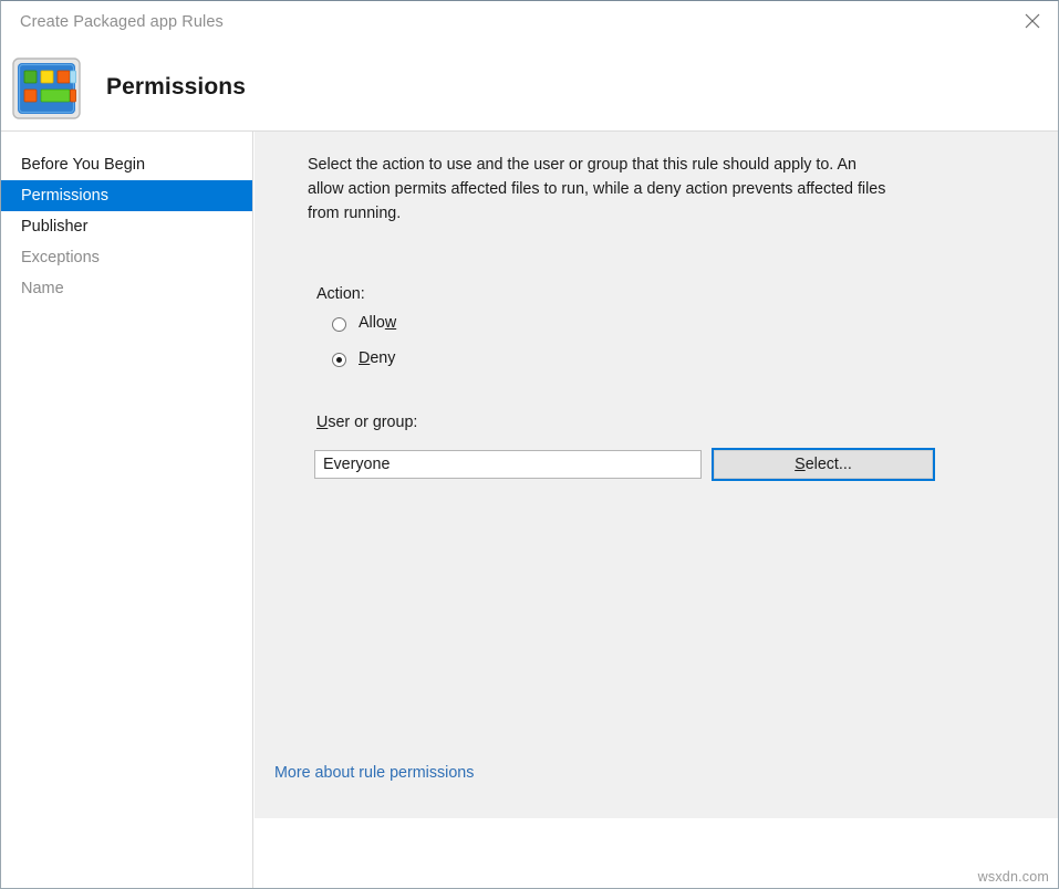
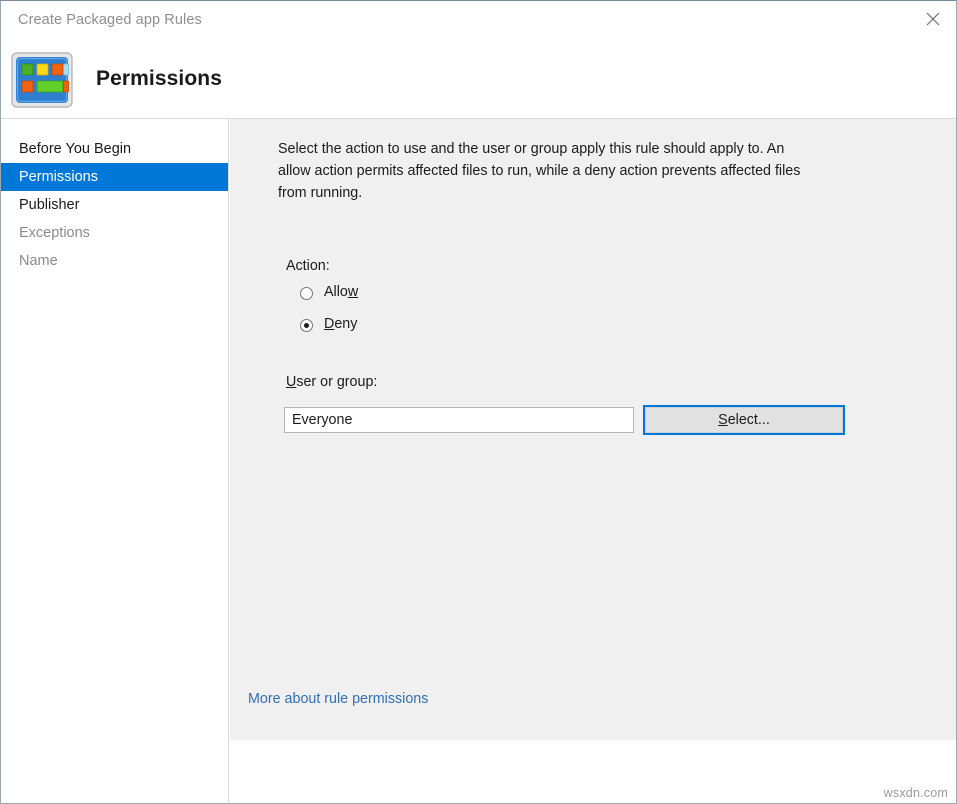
  Create Packaged app Rules
  Permissions
  Before You Begin
  Permissions
  Publisher
  Exceptions
  Name
- Select the action to use and the user or group that this rule should apply to. An allow action permits affected files to run, while a deny action prevents affected files from running.
+ Select the action to use and the user or group apply this rule should apply to. An allow action permits affected files to run, while a deny action prevents affected files from running.
  Action:
  Allow
  Deny
  User or group:
  Everyone
  S
  elect...
  More about rule permissions
  wsxdn.com
